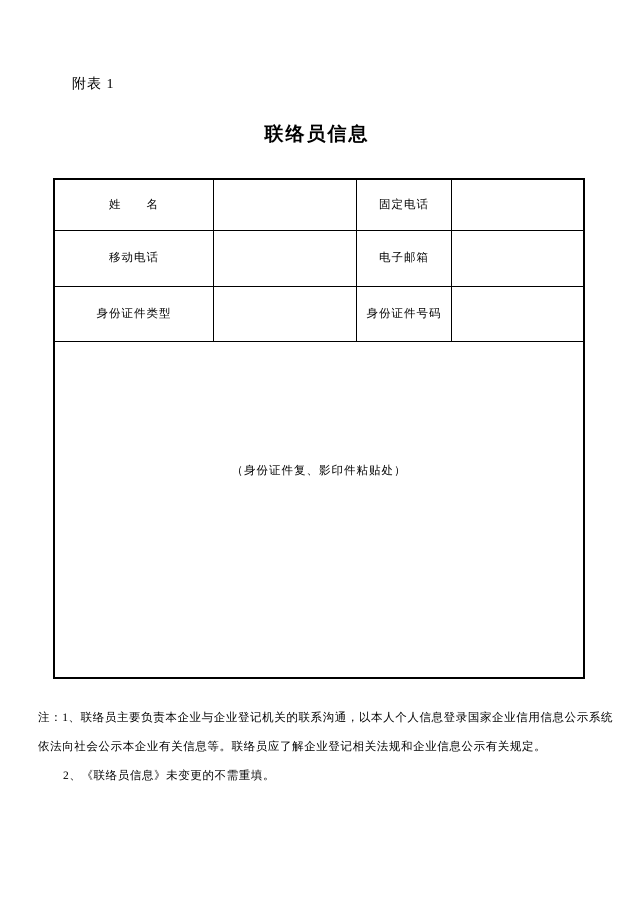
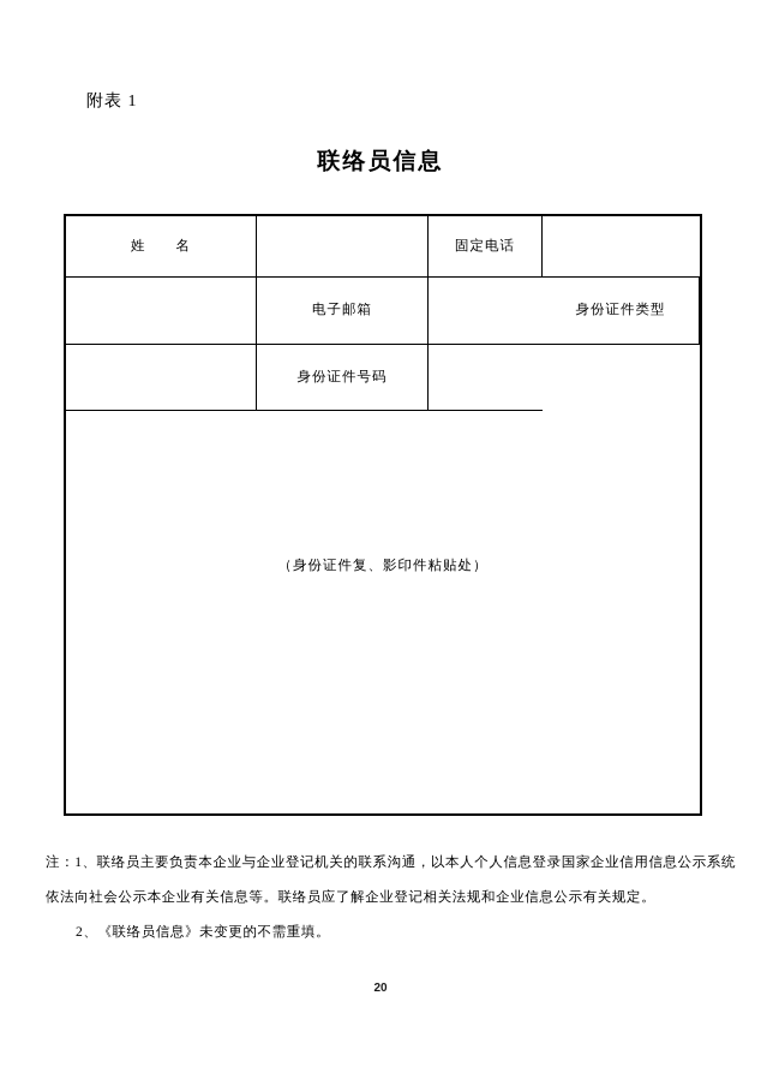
  附表 1
  联络员信息
  姓 名
  固定电话
- 移动电话
  电子邮箱
  身份证件类型
  身份证件号码
  （身份证件复、影印件粘贴处）
  注：1、联络员主要负责本企业与企业登记机关的联系沟通，以本人个人信息登录国家企业信用信息公示系统
  依法向社会公示本企业有关信息等。联络员应了解企业登记相关法规和企业信息公示有关规定。
  2、《联络员信息》未变更的不需重填。
+ 20
